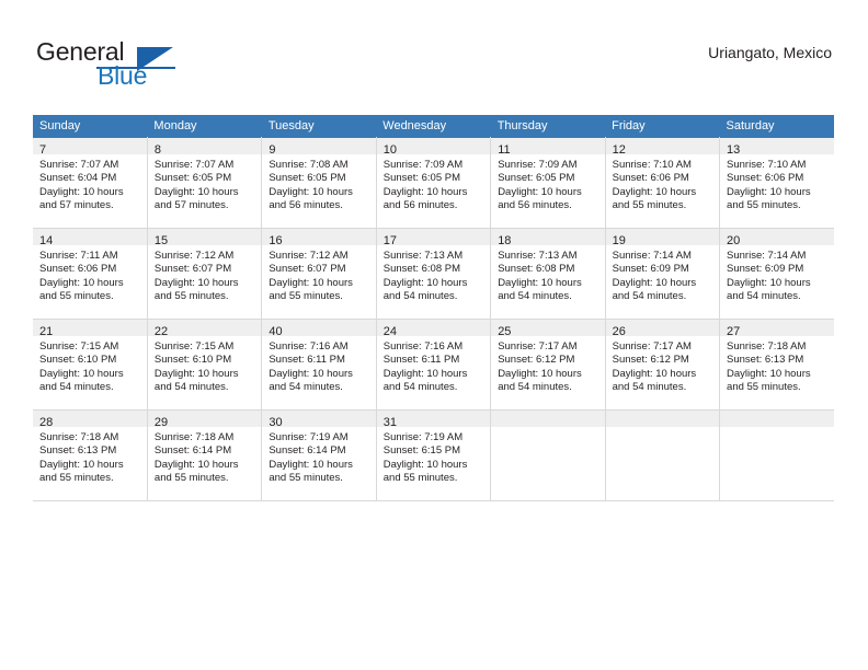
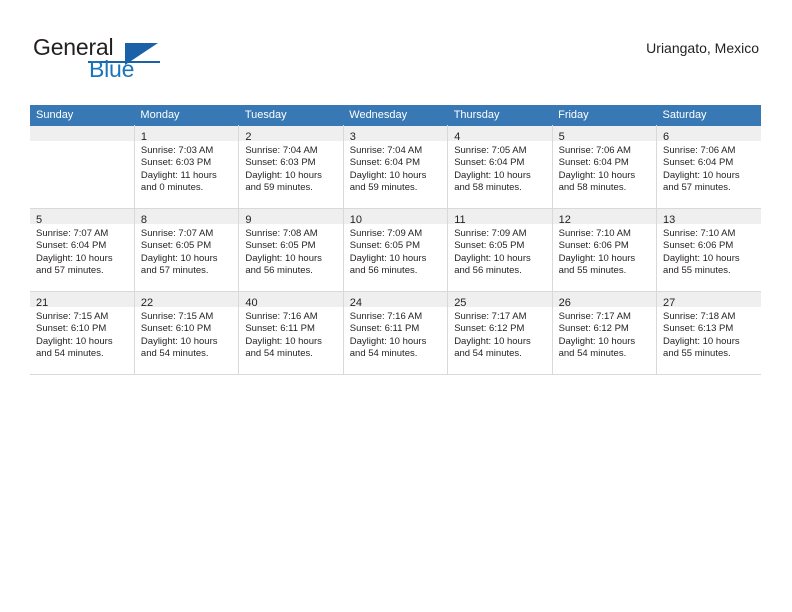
  General
  Blue
  Uriangato, Mexico
  Sunday	Monday	Tuesday	Wednesday	Thursday	Friday	Saturday
+ 	1Sunrise: 7:03 AMSunset: 6:03 PMDaylight: 11 hoursand 0 minutes.	2Sunrise: 7:04 AMSunset: 6:03 PMDaylight: 10 hoursand 59 minutes.	3Sunrise: 7:04 AMSunset: 6:04 PMDaylight: 10 hoursand 59 minutes.	4Sunrise: 7:05 AMSunset: 6:04 PMDaylight: 10 hoursand 58 minutes.	5Sunrise: 7:06 AMSunset: 6:04 PMDaylight: 10 hoursand 58 minutes.	6Sunrise: 7:06 AMSunset: 6:04 PMDaylight: 10 hoursand 57 minutes.
- 7Sunrise: 7:07 AMSunset: 6:04 PMDaylight: 10 hoursand 57 minutes.	8Sunrise: 7:07 AMSunset: 6:05 PMDaylight: 10 hoursand 57 minutes.	9Sunrise: 7:08 AMSunset: 6:05 PMDaylight: 10 hoursand 56 minutes.	10Sunrise: 7:09 AMSunset: 6:05 PMDaylight: 10 hoursand 56 minutes.	11Sunrise: 7:09 AMSunset: 6:05 PMDaylight: 10 hoursand 56 minutes.	12Sunrise: 7:10 AMSunset: 6:06 PMDaylight: 10 hoursand 55 minutes.	13Sunrise: 7:10 AMSunset: 6:06 PMDaylight: 10 hoursand 55 minutes.
+ 5Sunrise: 7:07 AMSunset: 6:04 PMDaylight: 10 hoursand 57 minutes.	8Sunrise: 7:07 AMSunset: 6:05 PMDaylight: 10 hoursand 57 minutes.	9Sunrise: 7:08 AMSunset: 6:05 PMDaylight: 10 hoursand 56 minutes.	10Sunrise: 7:09 AMSunset: 6:05 PMDaylight: 10 hoursand 56 minutes.	11Sunrise: 7:09 AMSunset: 6:05 PMDaylight: 10 hoursand 56 minutes.	12Sunrise: 7:10 AMSunset: 6:06 PMDaylight: 10 hoursand 55 minutes.	13Sunrise: 7:10 AMSunset: 6:06 PMDaylight: 10 hoursand 55 minutes.
- 14Sunrise: 7:11 AMSunset: 6:06 PMDaylight: 10 hoursand 55 minutes.	15Sunrise: 7:12 AMSunset: 6:07 PMDaylight: 10 hoursand 55 minutes.	16Sunrise: 7:12 AMSunset: 6:07 PMDaylight: 10 hoursand 55 minutes.	17Sunrise: 7:13 AMSunset: 6:08 PMDaylight: 10 hoursand 54 minutes.	18Sunrise: 7:13 AMSunset: 6:08 PMDaylight: 10 hoursand 54 minutes.	19Sunrise: 7:14 AMSunset: 6:09 PMDaylight: 10 hoursand 54 minutes.	20Sunrise: 7:14 AMSunset: 6:09 PMDaylight: 10 hoursand 54 minutes.
  21Sunrise: 7:15 AMSunset: 6:10 PMDaylight: 10 hoursand 54 minutes.	22Sunrise: 7:15 AMSunset: 6:10 PMDaylight: 10 hoursand 54 minutes.	40Sunrise: 7:16 AMSunset: 6:11 PMDaylight: 10 hoursand 54 minutes.	24Sunrise: 7:16 AMSunset: 6:11 PMDaylight: 10 hoursand 54 minutes.	25Sunrise: 7:17 AMSunset: 6:12 PMDaylight: 10 hoursand 54 minutes.	26Sunrise: 7:17 AMSunset: 6:12 PMDaylight: 10 hoursand 54 minutes.	27Sunrise: 7:18 AMSunset: 6:13 PMDaylight: 10 hoursand 55 minutes.
- 28Sunrise: 7:18 AMSunset: 6:13 PMDaylight: 10 hoursand 55 minutes.	29Sunrise: 7:18 AMSunset: 6:14 PMDaylight: 10 hoursand 55 minutes.	30Sunrise: 7:19 AMSunset: 6:14 PMDaylight: 10 hoursand 55 minutes.	31Sunrise: 7:19 AMSunset: 6:15 PMDaylight: 10 hoursand 55 minutes.
